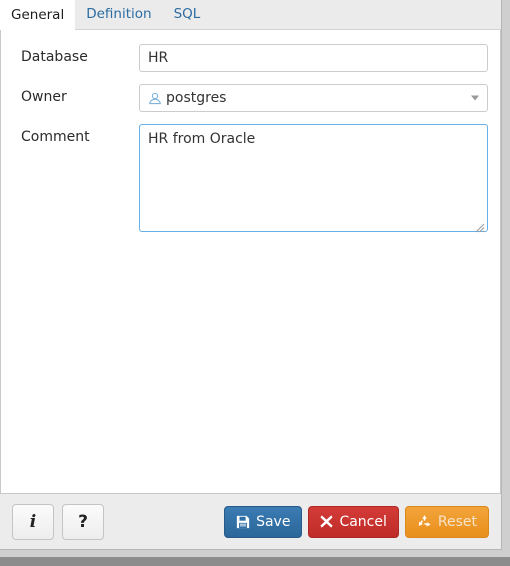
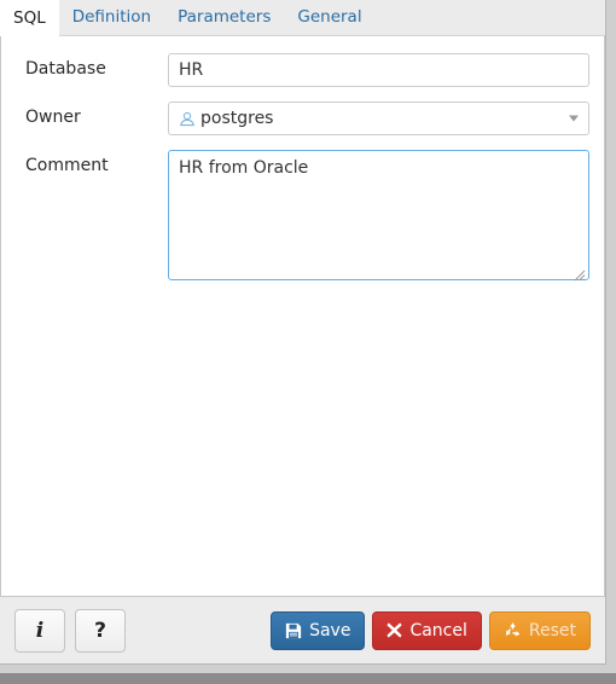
- General
+ SQL
  Definition
+ Parameters
- SQL
+ General
  Database
  HR
  Owner
  postgres
  Comment
  HR from Oracle
  i
  ?
  Save
  Cancel
  Reset
